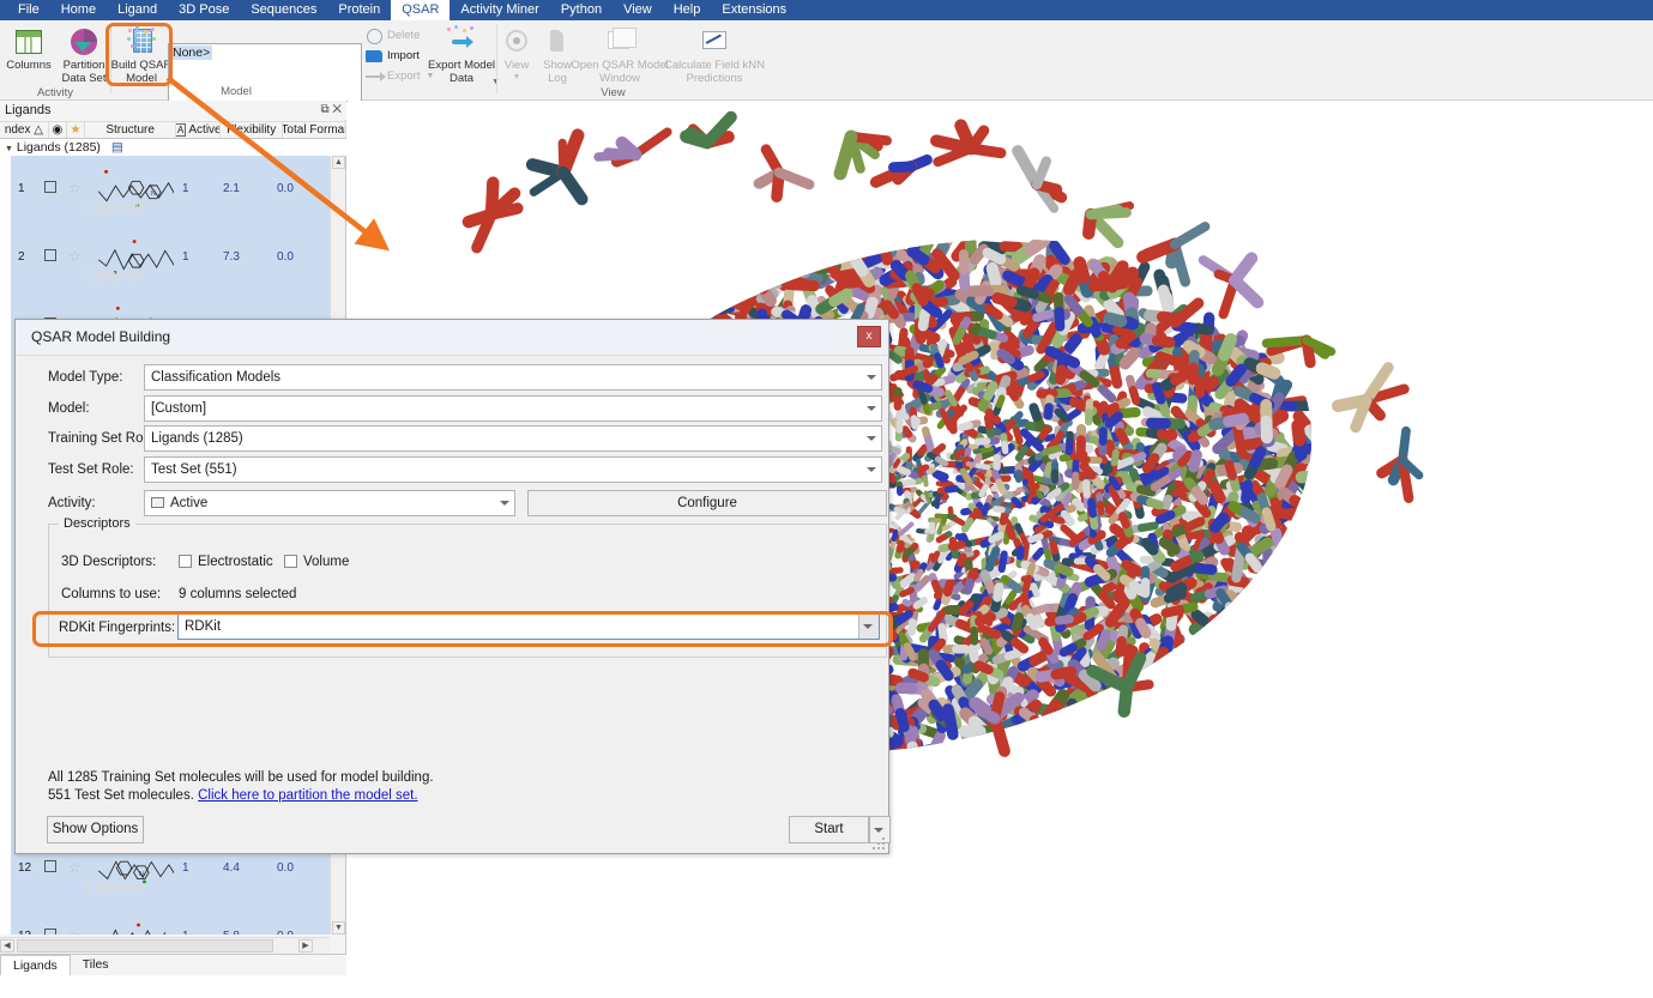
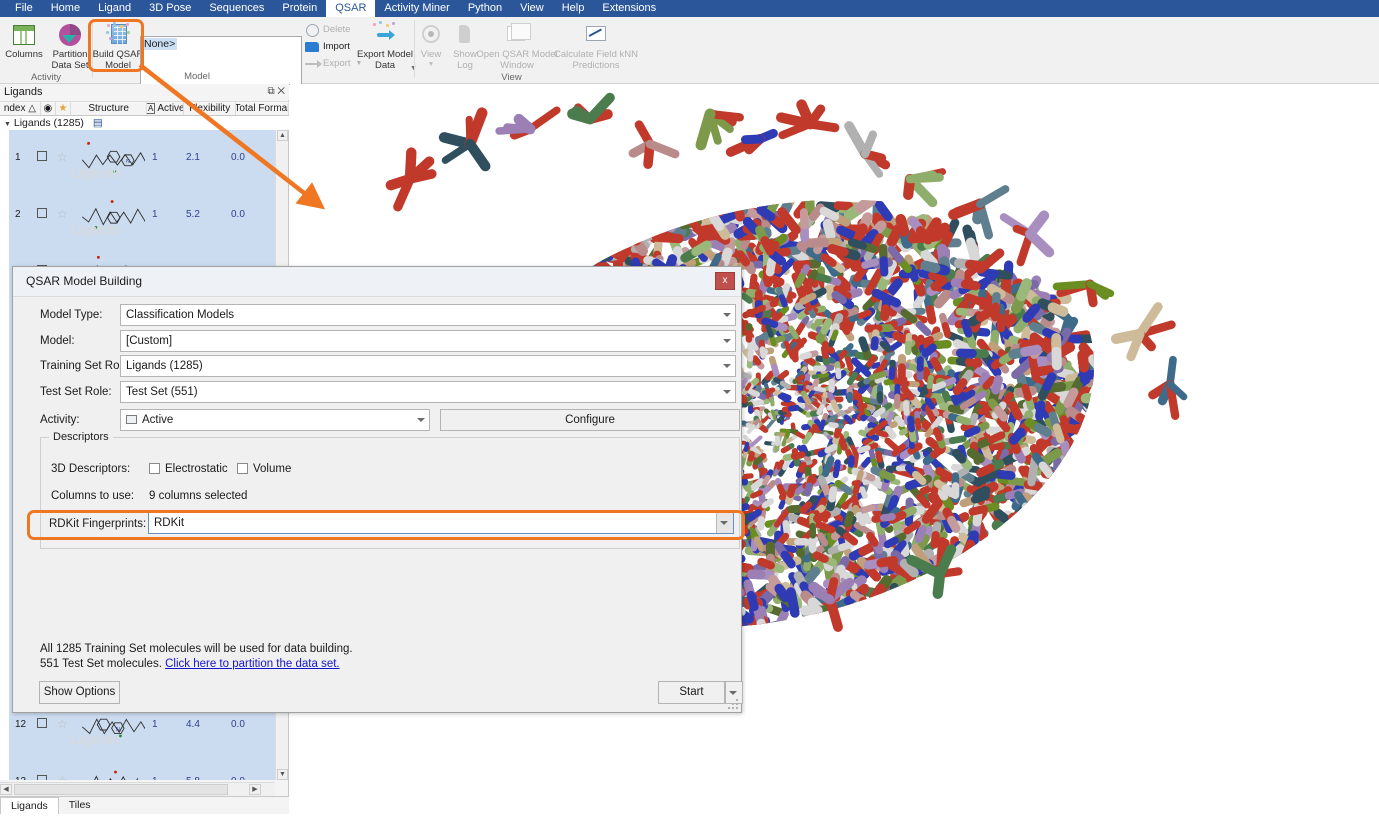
  File
  Home
  Ligand
  3D Pose
  Sequences
  Protein
  QSAR
  Activity Miner
  Python
  View
  Help
  Extensions
  Columns
  Partition
  Data Set
  Activity
  Build QSA
  Model
  None>
  Delete
  Import
  Export
  Export Model
  Data
  Model
  View
  Show
  Log
  Open QSAR Model
  Window
  Calculate Field kNN
  Predictions
  View
  Ligands
  ⧉ ✕
  ndex △
  ◉
  ★
  Structure
  A
  Activе
  exibility
  Total Formal
  Ligands (1285) ▤
  1
  ☆
  Ligands
  1
  2.1
  0.0
  2
  ☆
  Ligands
  1
- 7.3
+ 5.2
  0.0
  12
  ☆
  Ligands
  1
  4.4
  0.0
  Ligands
  Tiles
  QSAR Model Building
  x
  Model Type:
  Classification Models
  Model:
  [Custom]
  Training Set Ro
  Ligands (1285)
  Test Set Role:
  Test Set (551)
  Activity:
  Active
  Configure
  Descriptors
  3D Descriptors:
  Electrostatic
  Volume
  Columns to use:
  9 columns selected
  RDKit Fingerprints:
  RDKit
- All 1285 Training Set molecules will be used for model building.
+ All 1285 Training Set molecules will be used for data building.
- 551 Test Set molecules. Click here to partition the model set.
+ 551 Test Set molecules. Click here to partition the data set.
  Show Options
  Start
